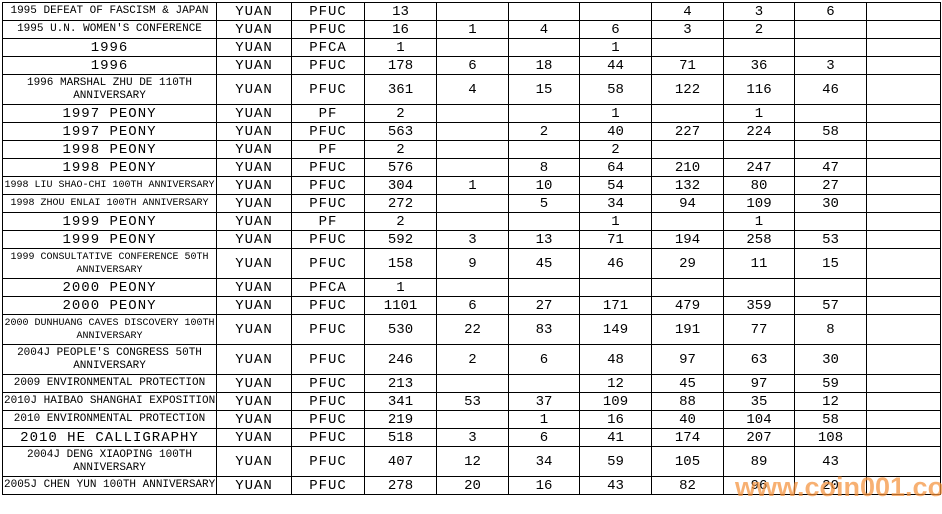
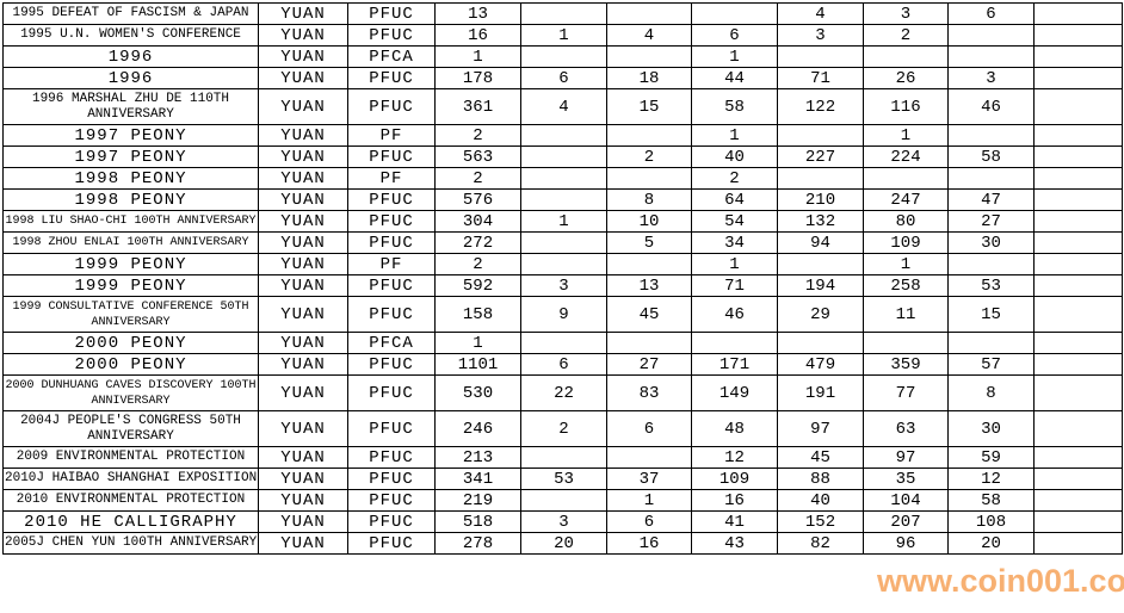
  1995 DEFEAT OF FASCISM & JAPAN	YUAN	PFUC	13				4	3	6
  1995 U.N. WOMEN'S CONFERENCE	YUAN	PFUC	16	1	4	6	3	2
  1996	YUAN	PFCA	1			1
- 1996	YUAN	PFUC	178	6	18	44	71	36	3
+ 1996	YUAN	PFUC	178	6	18	44	71	26	3
  1996 MARSHAL ZHU DE 110THANNIVERSARY	YUAN	PFUC	361	4	15	58	122	116	46
  1997 PEONY	YUAN	PF	2			1		1
  1997 PEONY	YUAN	PFUC	563		2	40	227	224	58
  1998 PEONY	YUAN	PF	2			2
  1998 PEONY	YUAN	PFUC	576		8	64	210	247	47
  1998 LIU SHAO-CHI 100TH ANNIVERSARY	YUAN	PFUC	304	1	10	54	132	80	27
  1998 ZHOU ENLAI 100TH ANNIVERSARY	YUAN	PFUC	272		5	34	94	109	30
  1999 PEONY	YUAN	PF	2			1		1
  1999 PEONY	YUAN	PFUC	592	3	13	71	194	258	53
  1999 CONSULTATIVE CONFERENCE 50THANNIVERSARY	YUAN	PFUC	158	9	45	46	29	11	15
  2000 PEONY	YUAN	PFCA	1
  2000 PEONY	YUAN	PFUC	1101	6	27	171	479	359	57
  2000 DUNHUANG CAVES DISCOVERY 100THANNIVERSARY	YUAN	PFUC	530	22	83	149	191	77	8
  2004J PEOPLE'S CONGRESS 50THANNIVERSARY	YUAN	PFUC	246	2	6	48	97	63	30
  2009 ENVIRONMENTAL PROTECTION	YUAN	PFUC	213			12	45	97	59
  2010J HAIBAO SHANGHAI EXPOSITION	YUAN	PFUC	341	53	37	109	88	35	12
  2010 ENVIRONMENTAL PROTECTION	YUAN	PFUC	219		1	16	40	104	58
- 2010 HE CALLIGRAPHY	YUAN	PFUC	518	3	6	41	174	207	108
+ 2010 HE CALLIGRAPHY	YUAN	PFUC	518	3	6	41	152	207	108
- 2004J DENG XIAOPING 100THANNIVERSARY	YUAN	PFUC	407	12	34	59	105	89	43
  2005J CHEN YUN 100TH ANNIVERSARY	YUAN	PFUC	278	20	16	43	82	96	20
  www.coin001.co
